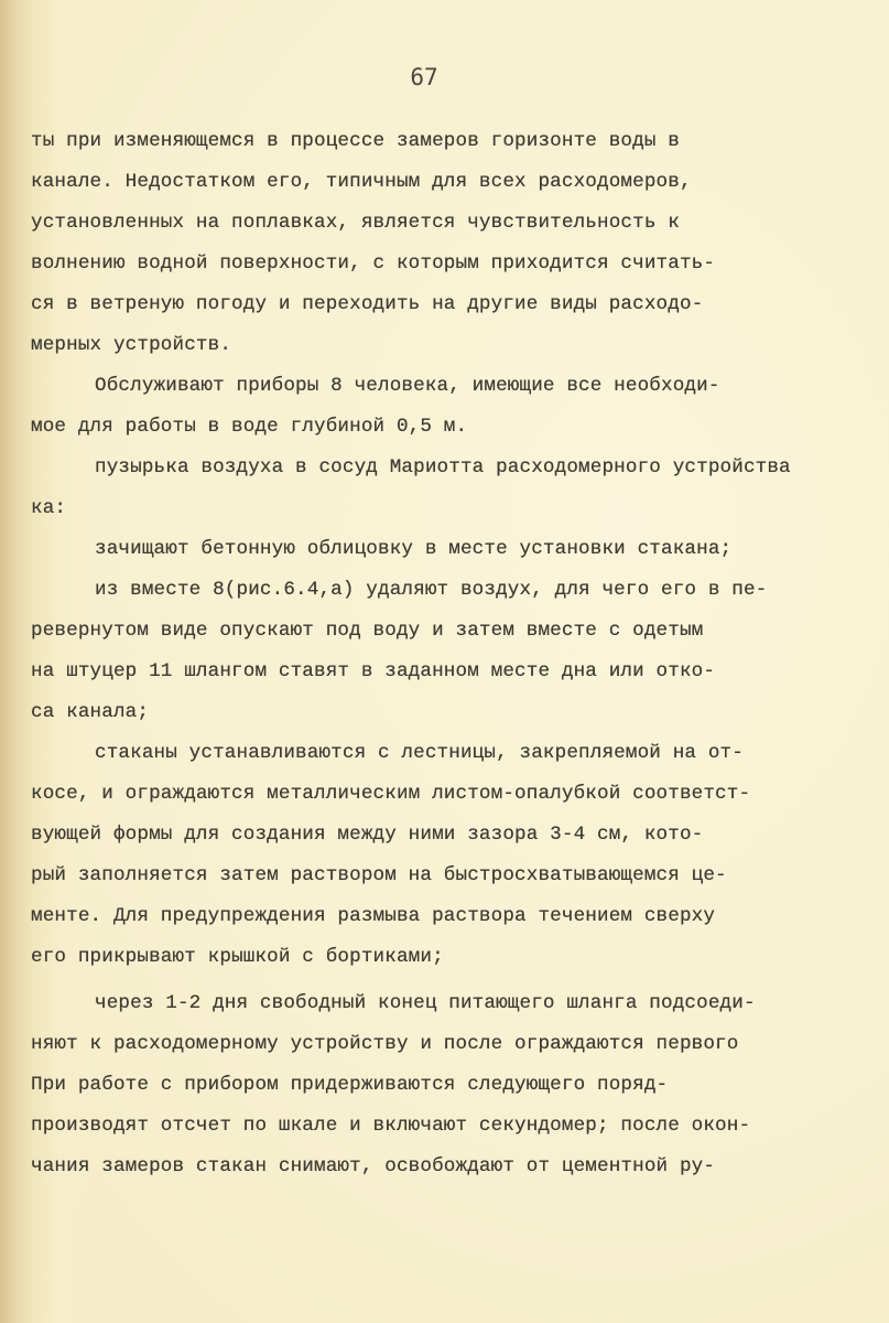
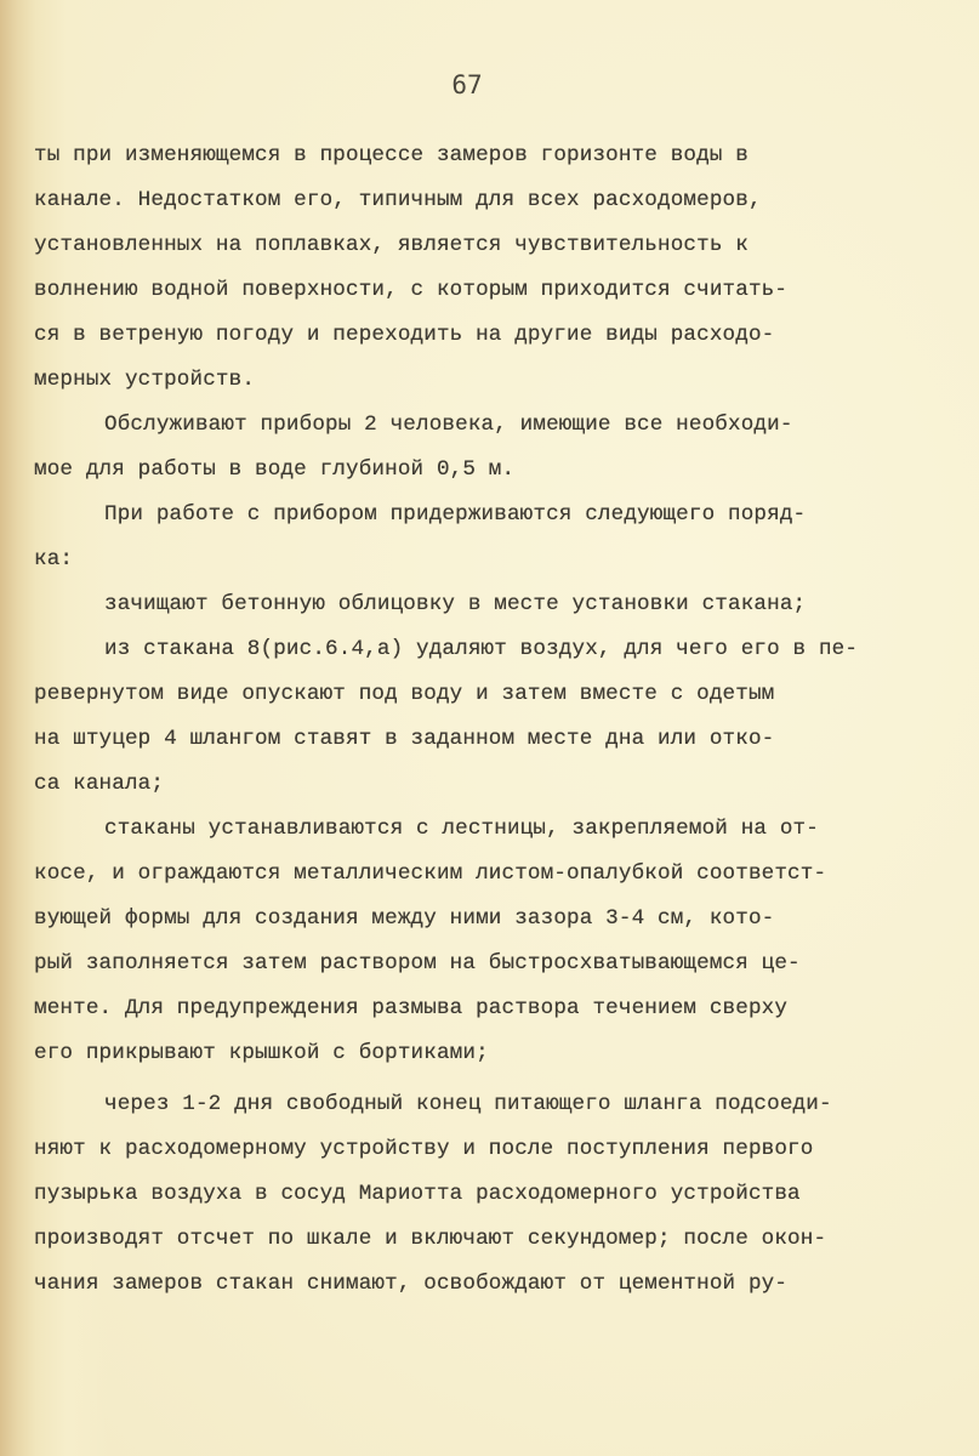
  67
  ты при изменяющемся в процессе замеров горизонте воды в
  канале. Недостатком его, типичным для всех расходомеров,
  установленных на поплавках, является чувствительность к
  волнению водной поверхности, с которым приходится считать-
  ся в ветреную погоду и переходить на другие виды расходо-
  мерных устройств.
- Обслуживают приборы 8 человека, имеющие все необходи-
+ Обслуживают приборы 2 человека, имеющие все необходи-
  мое для работы в воде глубиной 0,5 м.
- пузырька воздуха в сосуд Мариотта расходомерного устройства
+ При работе с прибором придерживаются следующего поряд-
  ка:
  зачищают бетонную облицовку в месте установки стакана;
- из вместе 8(рис.6.4,а) удаляют воздух, для чего его в пе-
+ из стакана 8(рис.6.4,а) удаляют воздух, для чего его в пе-
  ревернутом виде опускают под воду и затем вместе с одетым
- на штуцер 11 шлангом ставят в заданном месте дна или отко-
+ на штуцер 4 шлангом ставят в заданном месте дна или отко-
  са канала;
  стаканы устанавливаются с лестницы, закрепляемой на от-
  косе, и ограждаются металлическим листом-опалубкой соответст-
  вующей формы для создания между ними зазора 3-4 см, кото-
  рый заполняется затем раствором на быстросхватывающемся це-
  менте. Для предупреждения размыва раствора течением сверху
  его прикрывают крышкой с бортиками;
  через 1-2 дня свободный конец питающего шланга подсоеди-
- няют к расходомерному устройству и после ограждаются первого
+ няют к расходомерному устройству и после поступления первого
- При работе с прибором придерживаются следующего поряд-
+ пузырька воздуха в сосуд Мариотта расходомерного устройства
  производят отсчет по шкале и включают секундомер; после окон-
  чания замеров стакан снимают, освобождают от цементной ру-
